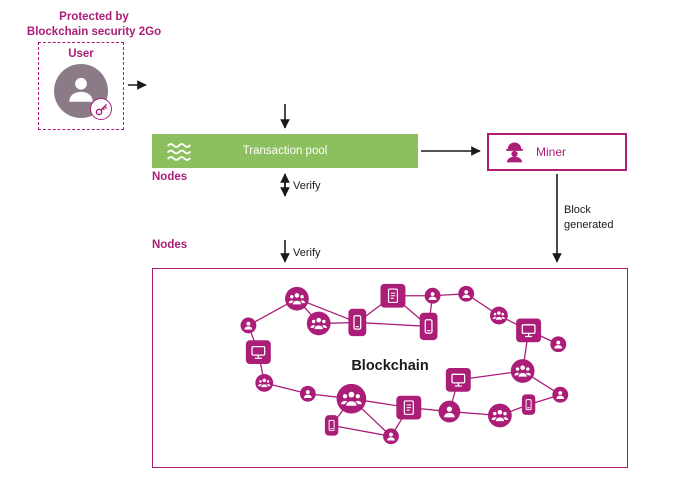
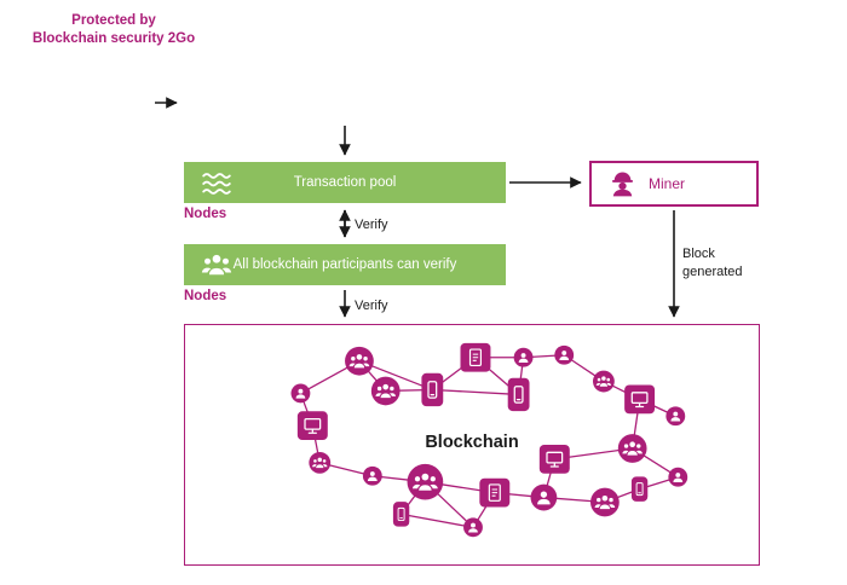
  Protected by
  Blockchain security 2Go
- User
  Transaction pool
  Nodes
+ All blockchain participants can verify
  Nodes
  Verify
  Verify
  Block generated
  Miner
  Blockchain
